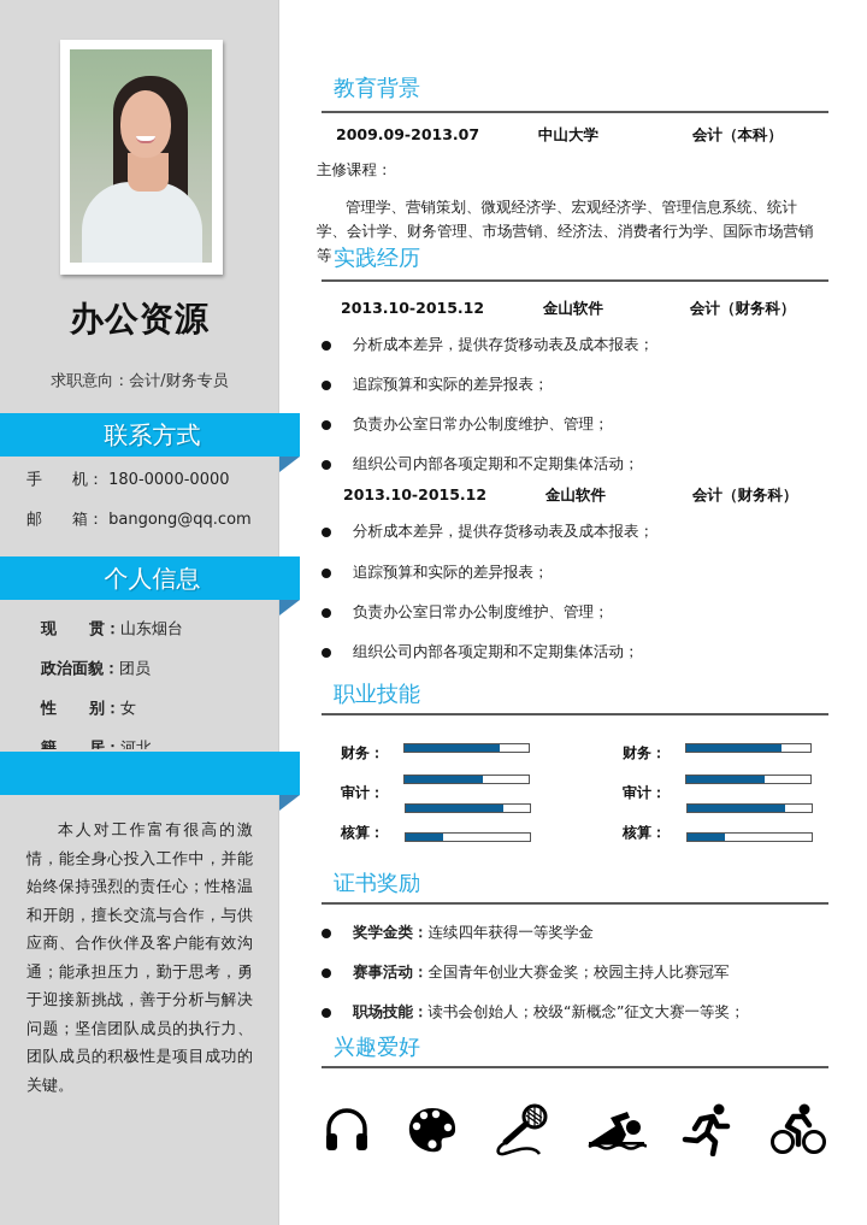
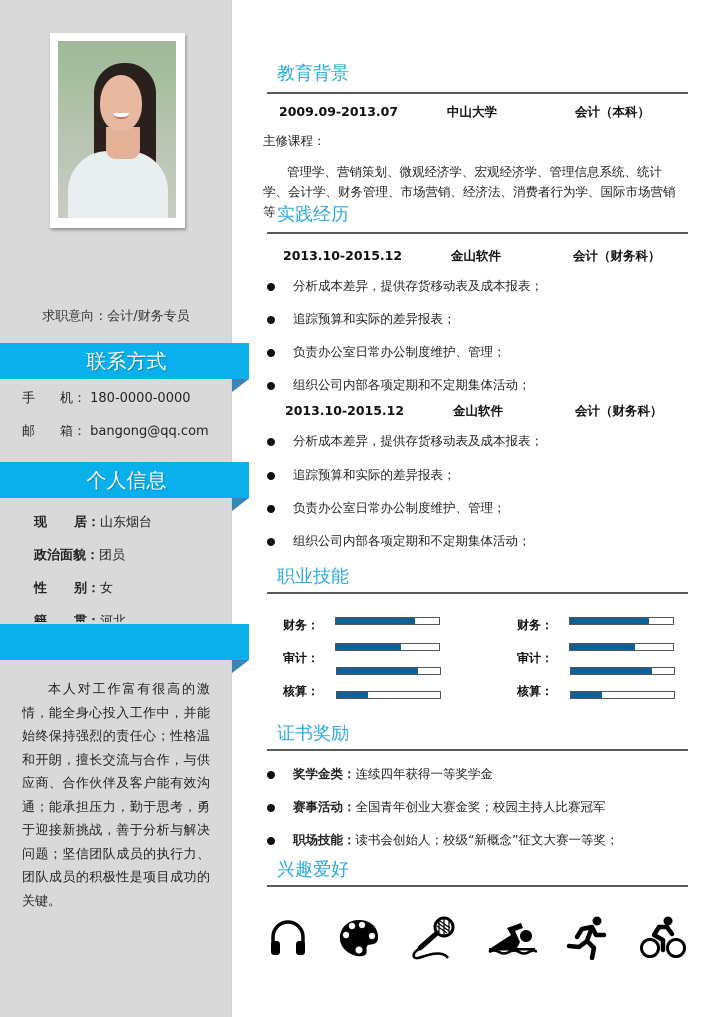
- 办公资源
  求职意向：会计/财务专员
  联系方式
  手 机： 180-0000-0000
  邮 箱： bangong@qq.com
  个人信息
- 现 贯：山东烟台
+ 现 居：山东烟台
  政治面貌：团员
  性 别：女
- 籍 居：河北
+ 籍 贯：河北
  本人对工作富有很高的激情，能全身心投入工作中，并能始终保持强烈的责任心；性格温和开朗，擅长交流与合作，与供应商、合作伙伴及客户能有效沟通；能承担压力，勤于思考，勇于迎接新挑战，善于分析与解决问题；坚信团队成员的执行力、团队成员的积极性是项目成功的关键。
  教育背景
  2009.09-2013.07
  中山大学
  会计（本科）
  主修课程：
  管理学、营销策划、微观经济学、宏观经济学、管理信息系统、统计学、会计学、财务管理、市场营销、经济法、消费者行为学、国际市场营销等
  实践经历
  2013.10-2015.12
  金山软件
  会计（财务科）
  分析成本差异，提供存货移动表及成本报表；
  追踪预算和实际的差异报表；
  负责办公室日常办公制度维护、管理；
  组织公司内部各项定期和不定期集体活动；
  2013.10-2015.12
  金山软件
  会计（财务科）
  分析成本差异，提供存货移动表及成本报表；
  追踪预算和实际的差异报表；
  负责办公室日常办公制度维护、管理；
  组织公司内部各项定期和不定期集体活动；
  职业技能
  财务：
  审计：
  核算：
  财务：
  审计：
  核算：
  证书奖励
  奖学金类：连续四年获得一等奖学金
  赛事活动：全国青年创业大赛金奖；校园主持人比赛冠军
  职场技能：读书会创始人；校级“新概念”征文大赛一等奖；
  兴趣爱好
